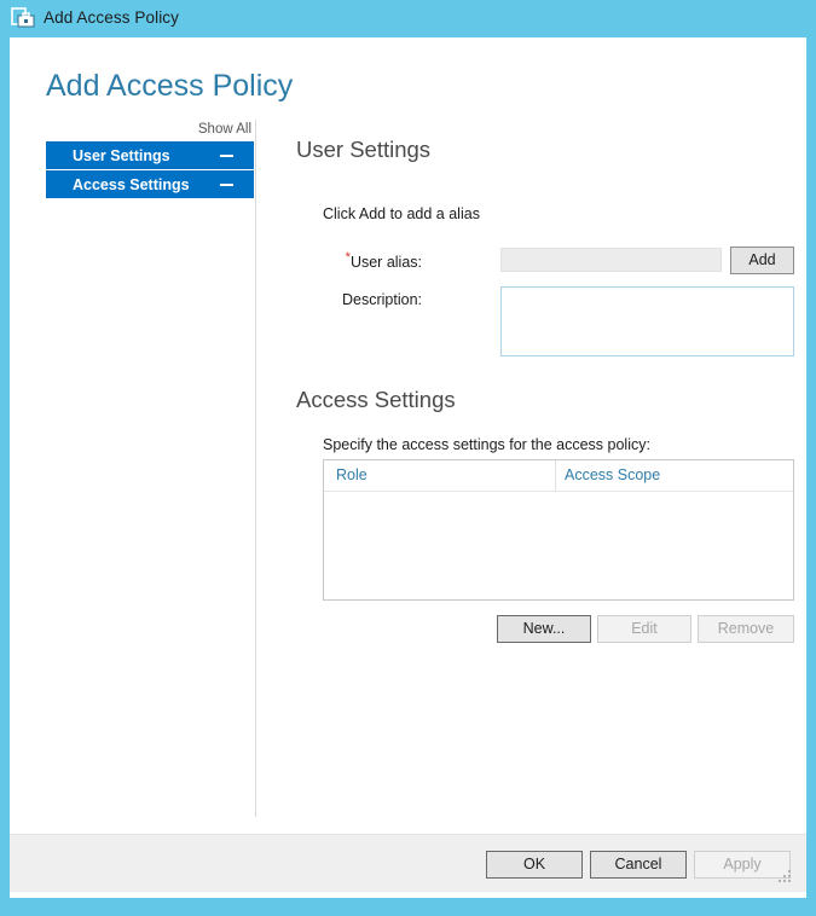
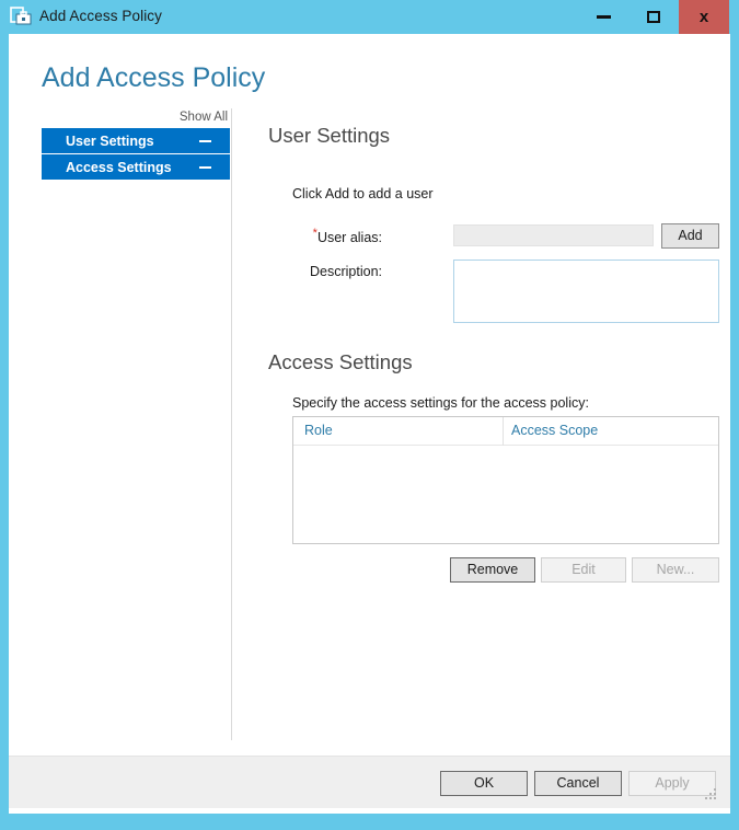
  Add Access Policy
+ x
  Add Access Policy
  Show All
  User Settings
  Access Settings
  User Settings
- Click Add to add a alias
+ Click Add to add a user
  *User alias:
  Add
  Description:
  Access Settings
  Specify the access settings for the access policy:
  Role
  Access Scope
- New...
+ Remove
  Edit
- Remove
+ New...
  OK
  Cancel
  Apply
